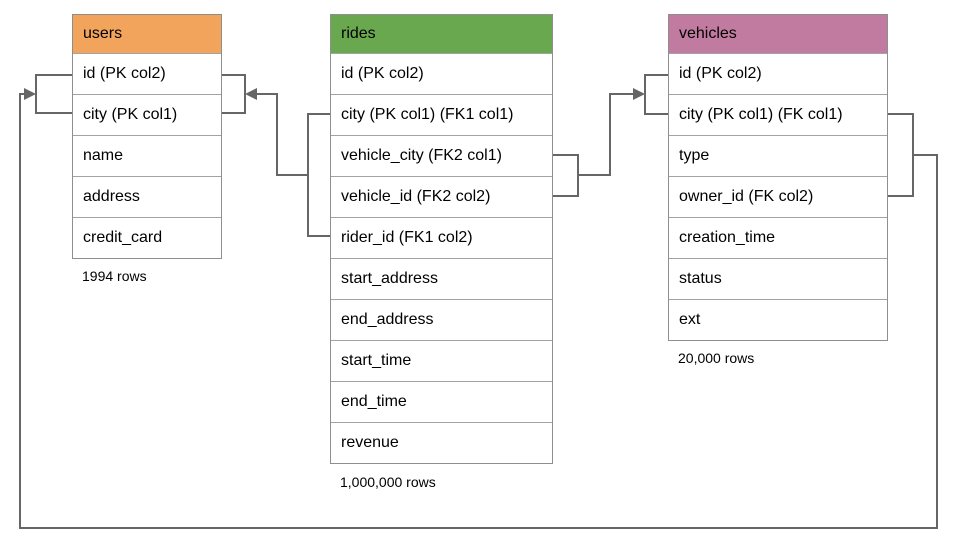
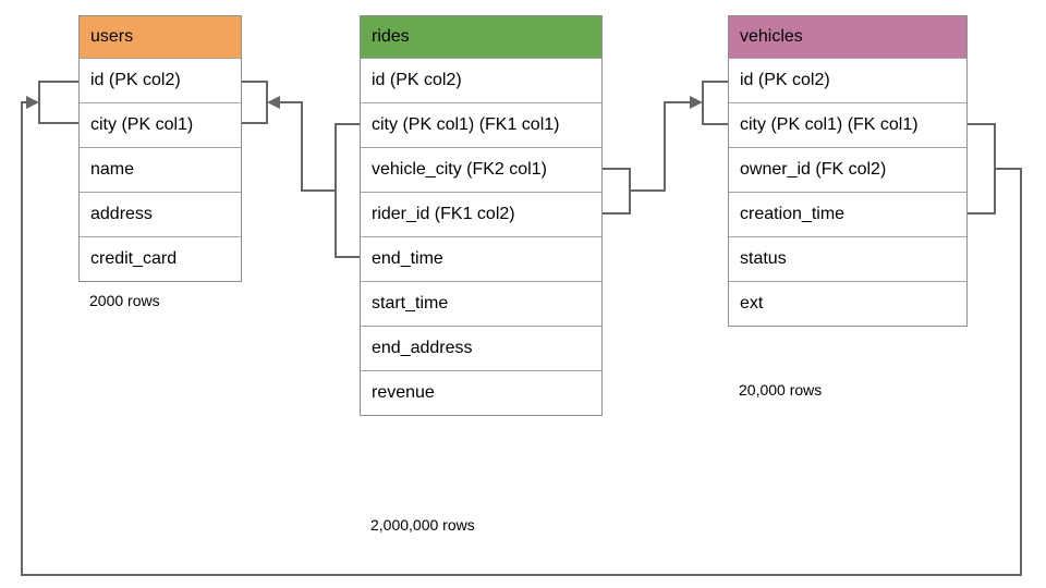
  users
  id (PK col2)
  city (PK col1)
  name
  address
  credit_card
- 1994 rows
+ 2000 rows
  rides
  id (PK col2)
  city (PK col1) (FK1 col1)
  vehicle_city (FK2 col1)
- vehicle_id (FK2 col2)
  rider_id (FK1 col2)
- start_address
- end_address
+ end_time
  start_time
- end_time
+ end_address
  revenue
- 1,000,000 rows
+ 2,000,000 rows
  vehicles
  id (PK col2)
  city (PK col1) (FK col1)
- type
  owner_id (FK col2)
  creation_time
  status
  ext
  20,000 rows
